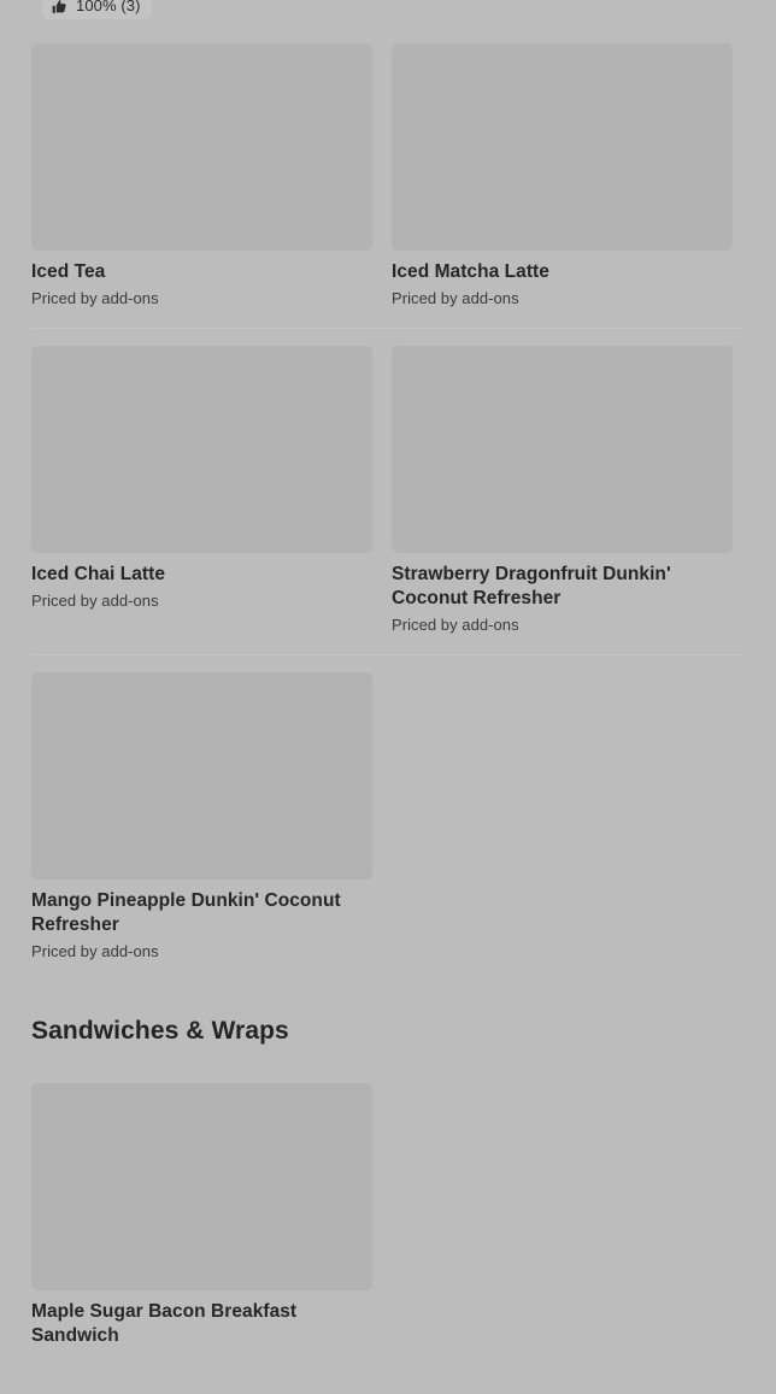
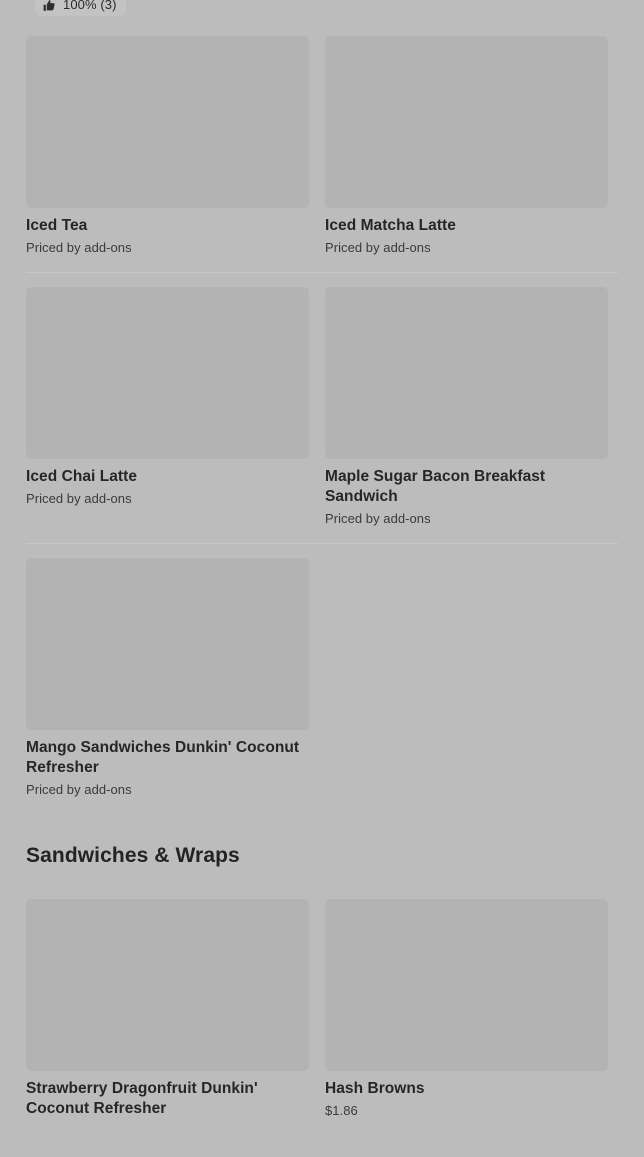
  100% (3)
  Iced Tea
  Priced by add-ons
  Iced Matcha Latte
  Priced by add-ons
  Iced Chai Latte
  Priced by add-ons
- Strawberry Dragonfruit Dunkin' Coconut Refresher
+ Maple Sugar Bacon Breakfast Sandwich
  Priced by add-ons
- Mango Pineapple Dunkin' Coconut Refresher
+ Mango Sandwiches Dunkin' Coconut Refresher
  Priced by add-ons
  Sandwiches & Wraps
- Maple Sugar Bacon Breakfast Sandwich
+ Strawberry Dragonfruit Dunkin' Coconut Refresher
+ Hash Browns
+ $1.86
